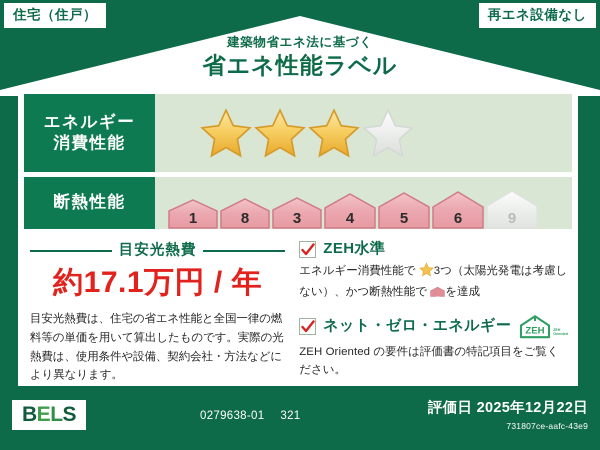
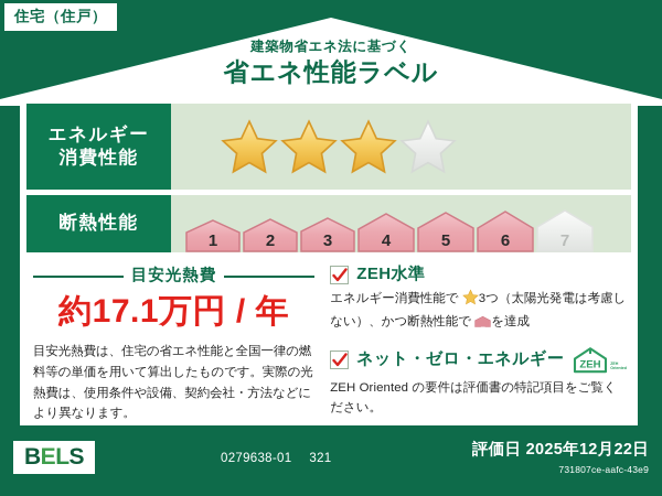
  住宅（住戸）
- 再エネ設備なし
  建築物省エネ法に基づく
  省エネ性能ラベル
  エネルギー
  消費性能
  断熱性能
  1
- 8
+ 2
  3
  4
  5
  6
- 9
+ 7
  目安光熱費
  約17.1万円 / 年
  目安光熱費は、住宅の省エネ性能と全国一律の燃料等の単価を用いて算出したものです。実際の光熱費は、使用条件や設備、契約会社・方法などにより異なります。
  ZEH水準
  エネルギー消費性能で 3つ（太陽光発電は考慮しない）、かつ断熱性能で
  5
  を達成
  ネット・ゼロ・エネルギー
  ZEH
  ZEH Oriented の要件は評価書の特記項目をご覧ください。
  BELS
  0279638-01
  321
  評価日 2025年12月22日
  731807ce-aafc-43e9
